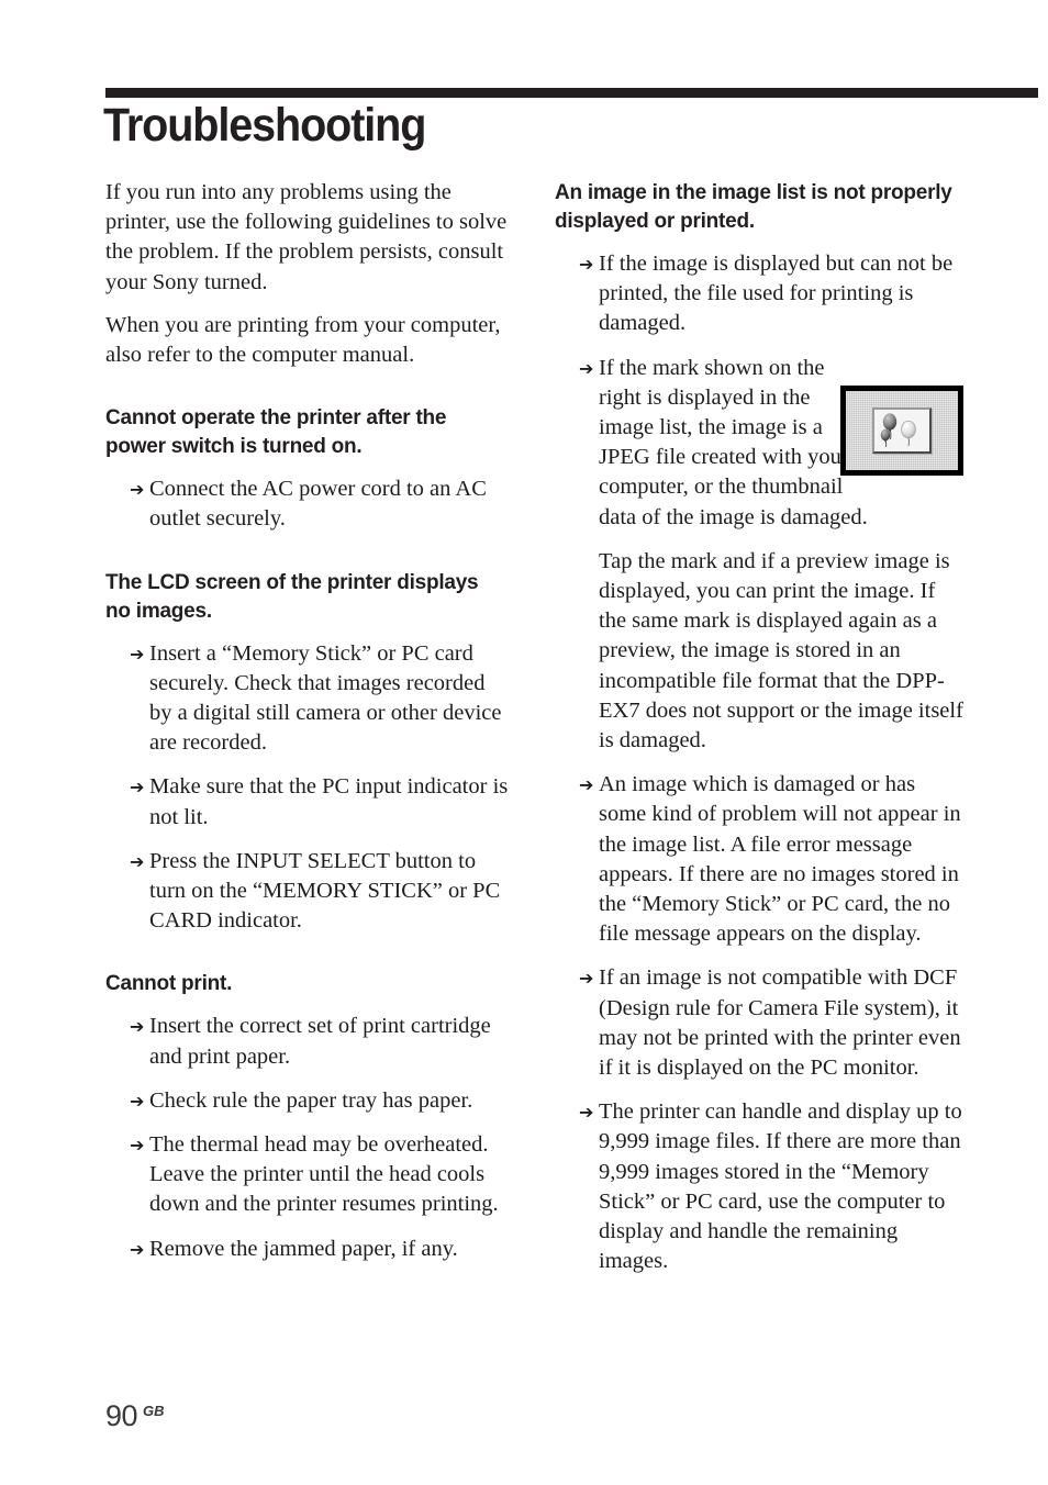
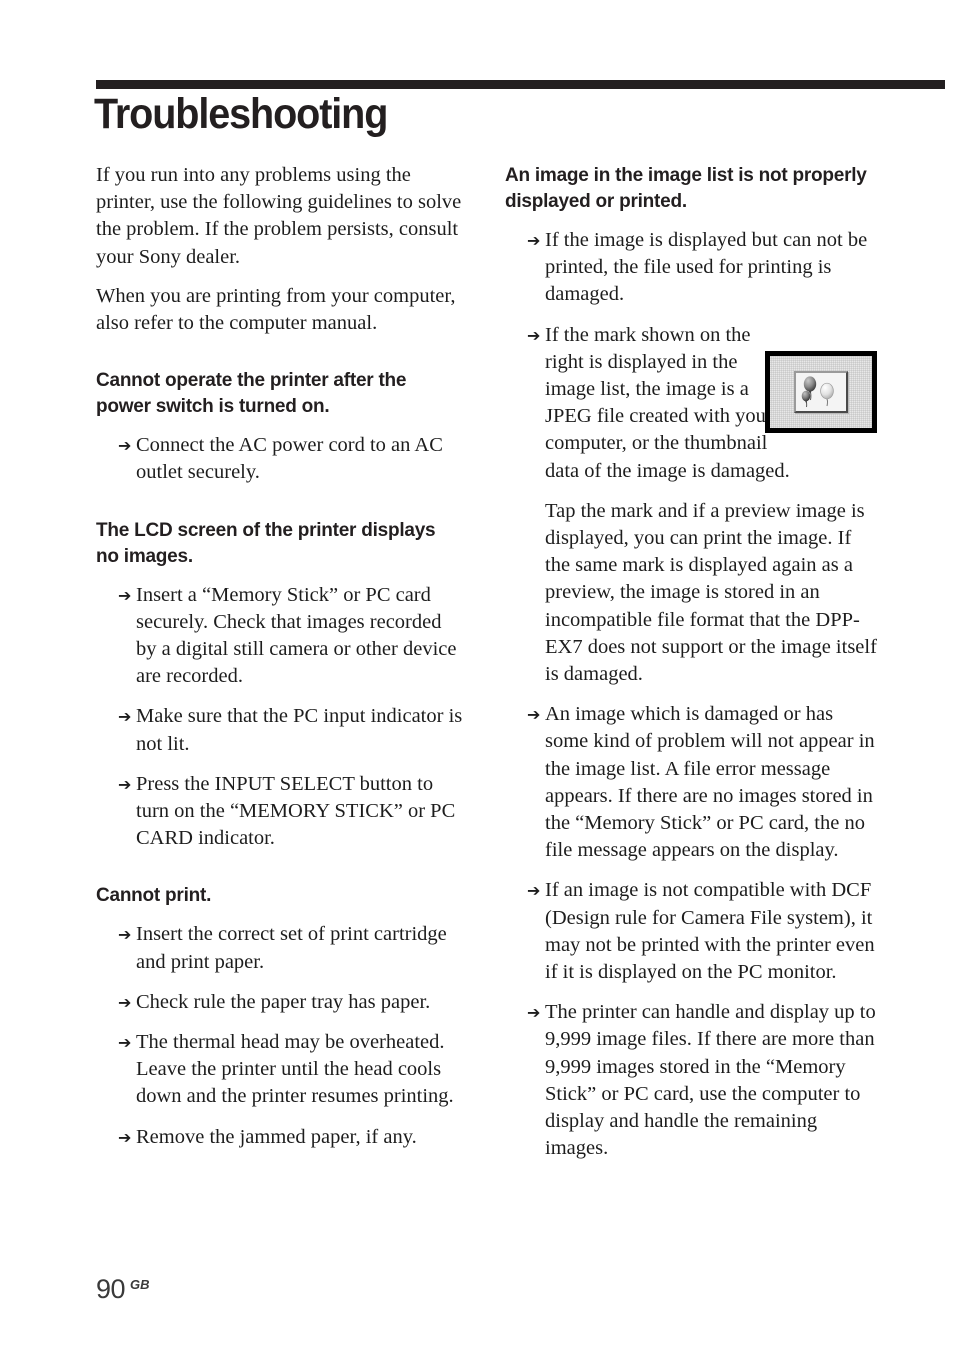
  Troubleshooting
- If you run into any problems using the printer, use the following guidelines to solve the problem. If the problem persists, consult your Sony turned.
+ If you run into any problems using the printer, use the following guidelines to solve the problem. If the problem persists, consult your Sony dealer.
  When you are printing from your computer, also refer to the computer manual.
  Cannot operate the printer after the power switch is turned on.
  ➔
  Connect the AC power cord to an AC outlet securely.
  The LCD screen of the printer displays no images.
  ➔
  Insert a “Memory Stick” or PC card securely. Check that images recorded by a digital still camera or other device are recorded.
  ➔
  Make sure that the PC input indicator is not lit.
  ➔
  Press the INPUT SELECT button to turn on the “MEMORY STICK” or PC CARD indicator.
  Cannot print.
  ➔
  Insert the correct set of print cartridge and print paper.
  ➔
  Check rule the paper tray has paper.
  ➔
  The thermal head may be overheated. Leave the printer until the head cools down and the printer resumes printing.
  ➔
  Remove the jammed paper, if any.
  An image in the image list is not properly displayed or printed.
  ➔
  If the image is displayed but can not be printed, the file used for printing is damaged.
  ➔
  If the mark shown on the right is displayed in the image list, the image is a JPEG file created with you computer, or the thumbnail data of the image is damaged.
  Tap the mark and if a preview image is displayed, you can print the image. If the same mark is displayed again as a preview, the image is stored in an incompatible file format that the DPP-EX7 does not support or the image itself is damaged.
  ➔
  An image which is damaged or has some kind of problem will not appear in the image list. A file error message appears. If there are no images stored in the “Memory Stick” or PC card, the no file message appears on the display.
  ➔
  If an image is not compatible with DCF (Design rule for Camera File system), it may not be printed with the printer even if it is displayed on the PC monitor.
  ➔
  The printer can handle and display up to 9,999 image files. If there are more than 9,999 images stored in the “Memory Stick” or PC card, use the computer to display and handle the remaining images.
  90 GB
